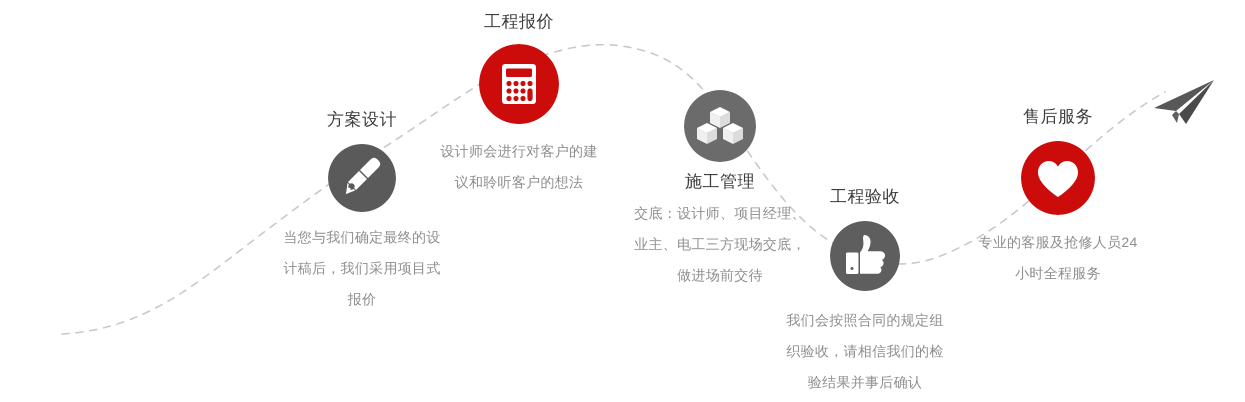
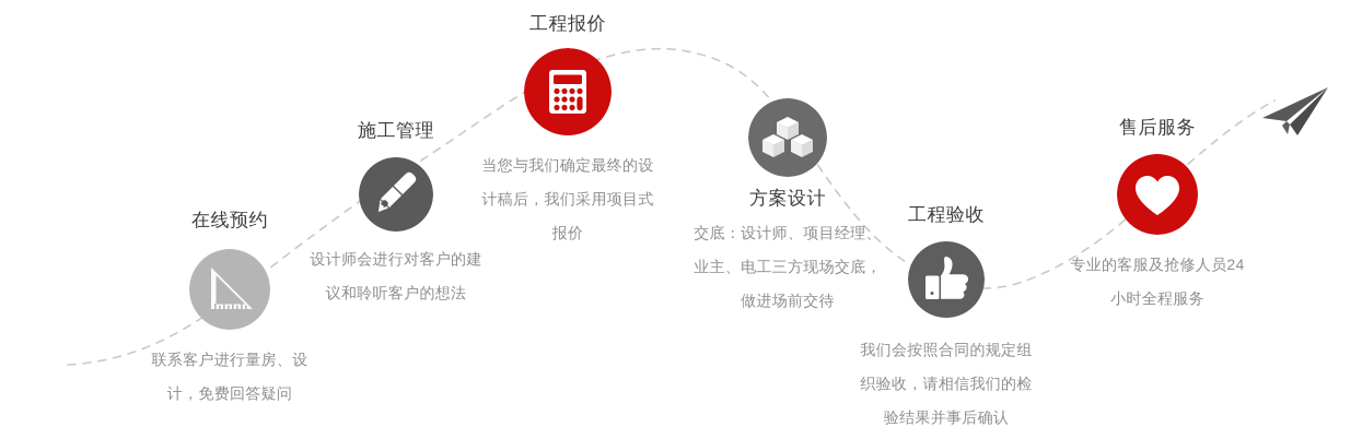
+ 在线预约
+ 联系客户进行量房、设计，免费回答疑问
- 方案设计
+ 施工管理
- 当您与我们确定最终的设计稿后，我们采用项目式报价
+ 设计师会进行对客户的建议和聆听客户的想法
  工程报价
- 设计师会进行对客户的建议和聆听客户的想法
+ 当您与我们确定最终的设计稿后，我们采用项目式报价
- 施工管理
+ 方案设计
  交底：设计师、项目经理、业主、电工三方现场交底，做进场前交待
  工程验收
  我们会按照合同的规定组织验收，请相信我们的检验结果并事后确认
  售后服务
  专业的客服及抢修人员24小时全程服务
